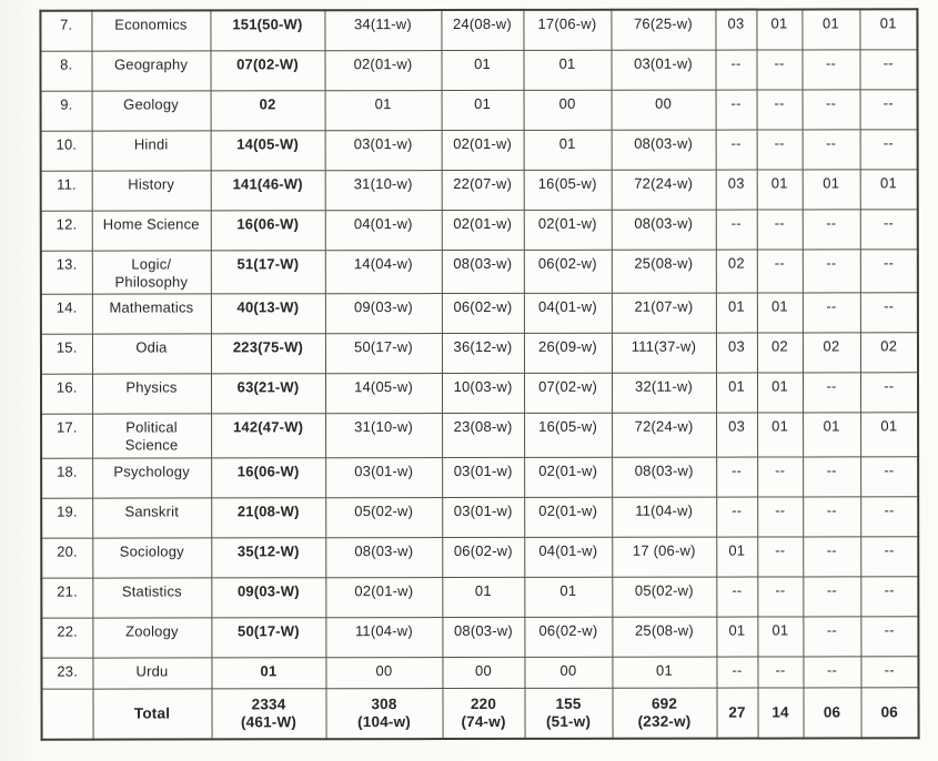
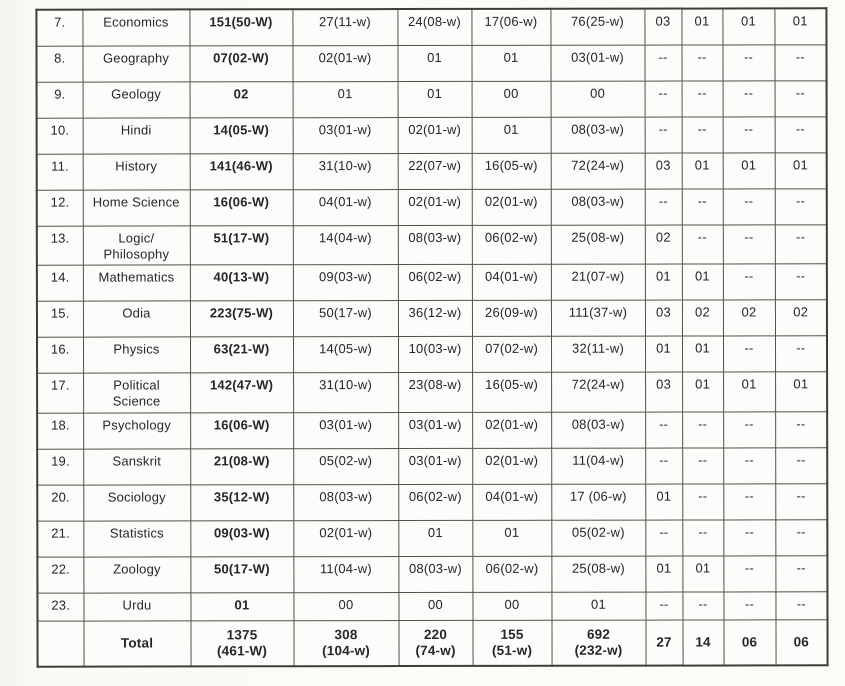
- 7.	Economics	151(50-W)	34(11-w)	24(08-w)	17(06-w)	76(25-w)	03	01	01	01
+ 7.	Economics	151(50-W)	27(11-w)	24(08-w)	17(06-w)	76(25-w)	03	01	01	01
  8.	Geography	07(02-W)	02(01-w)	01	01	03(01-w)	--	--	--	--
  9.	Geology	02	01	01	00	00	--	--	--	--
  10.	Hindi	14(05-W)	03(01-w)	02(01-w)	01	08(03-w)	--	--	--	--
  11.	History	141(46-W)	31(10-w)	22(07-w)	16(05-w)	72(24-w)	03	01	01	01
  12.	Home Science	16(06-W)	04(01-w)	02(01-w)	02(01-w)	08(03-w)	--	--	--	--
  13.	Logic/ Philosophy	51(17-W)	14(04-w)	08(03-w)	06(02-w)	25(08-w)	02	--	--	--
  14.	Mathematics	40(13-W)	09(03-w)	06(02-w)	04(01-w)	21(07-w)	01	01	--	--
  15.	Odia	223(75-W)	50(17-w)	36(12-w)	26(09-w)	111(37-w)	03	02	02	02
  16.	Physics	63(21-W)	14(05-w)	10(03-w)	07(02-w)	32(11-w)	01	01	--	--
  17.	Political Science	142(47-W)	31(10-w)	23(08-w)	16(05-w)	72(24-w)	03	01	01	01
  18.	Psychology	16(06-W)	03(01-w)	03(01-w)	02(01-w)	08(03-w)	--	--	--	--
  19.	Sanskrit	21(08-W)	05(02-w)	03(01-w)	02(01-w)	11(04-w)	--	--	--	--
  20.	Sociology	35(12-W)	08(03-w)	06(02-w)	04(01-w)	17 (06-w)	01	--	--	--
  21.	Statistics	09(03-W)	02(01-w)	01	01	05(02-w)	--	--	--	--
  22.	Zoology	50(17-W)	11(04-w)	08(03-w)	06(02-w)	25(08-w)	01	01	--	--
  23.	Urdu	01	00	00	00	01	--	--	--	--
- 	Total	2334 (461-W)	308 (104-w)	220 (74-w)	155 (51-w)	692 (232-w)	27	14	06	06
+ 	Total	1375 (461-W)	308 (104-w)	220 (74-w)	155 (51-w)	692 (232-w)	27	14	06	06
